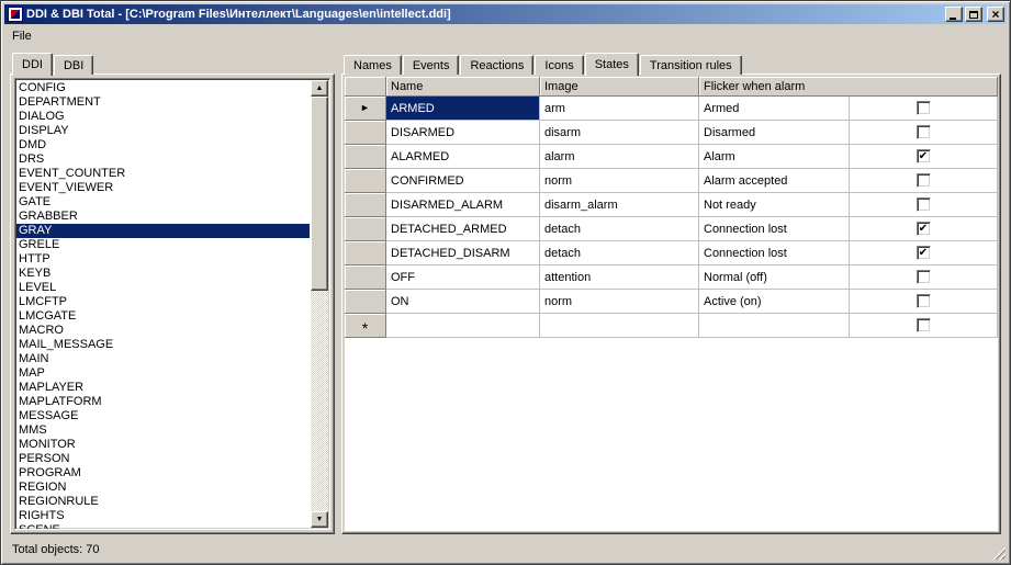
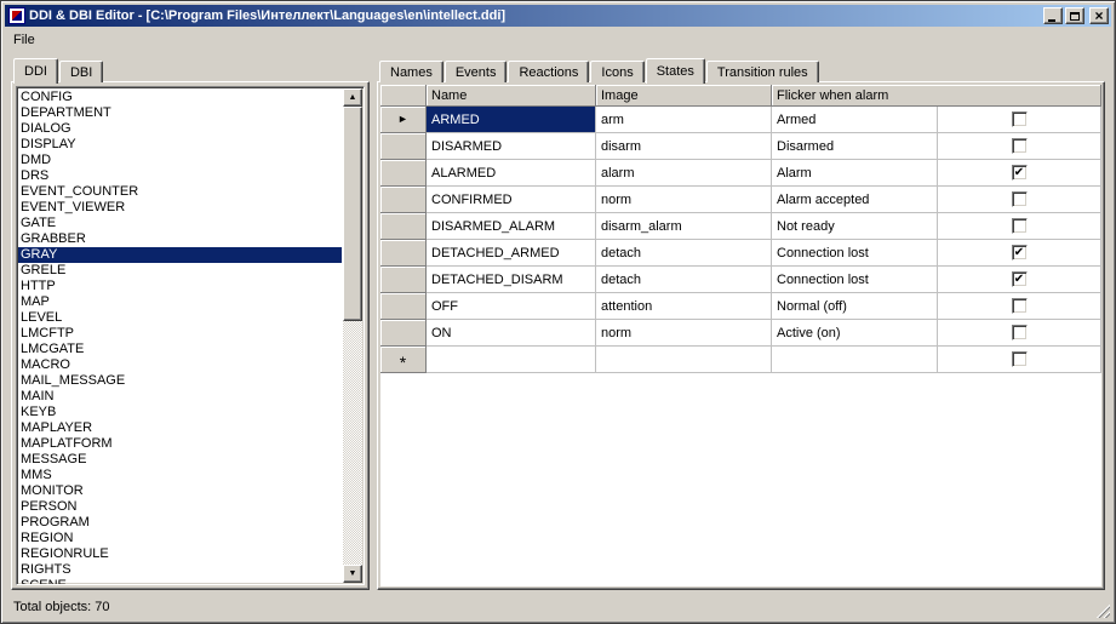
- DDI & DBI Total - [C:\Program Files\Интеллект\Languages\en\intellect.ddi]
+ DDI & DBI Editor - [C:\Program Files\Интеллект\Languages\en\intellect.ddi]
  ×
  File
  DDI
  DBI
  CONFIG
  DEPARTMENT
  DIALOG
  DISPLAY
  DMD
  DRS
  EVENT_COUNTER
  EVENT_VIEWER
  GATE
  GRABBER
  GRAY
  GRELE
  HTTP
- KEYB
+ MAP
  LEVEL
  LMCFTP
  LMCGATE
  MACRO
  MAIL_MESSAGE
  MAIN
- MAP
+ KEYB
  MAPLAYER
  MAPLATFORM
  MESSAGE
  MMS
  MONITOR
  PERSON
  PROGRAM
  REGION
  REGIONRULE
  RIGHTS
  Names
  Events
  Reactions
  Icons
  States
  Transition rules
  Name
  Image
  Flicker when alarm
  ►
  ARMED
  arm
  Armed
  DISARMED
  disarm
  Disarmed
  ALARMED
  alarm
  Alarm
  ✔
  CONFIRMED
  norm
  Alarm accepted
  DISARMED_ALARM
  disarm_alarm
  Not ready
  DETACHED_ARMED
  detach
  Connection lost
  ✔
  DETACHED_DISARM
  detach
  Connection lost
  ✔
  OFF
  attention
  Normal (off)
  ON
  norm
  Active (on)
  *
  Total objects: 70
